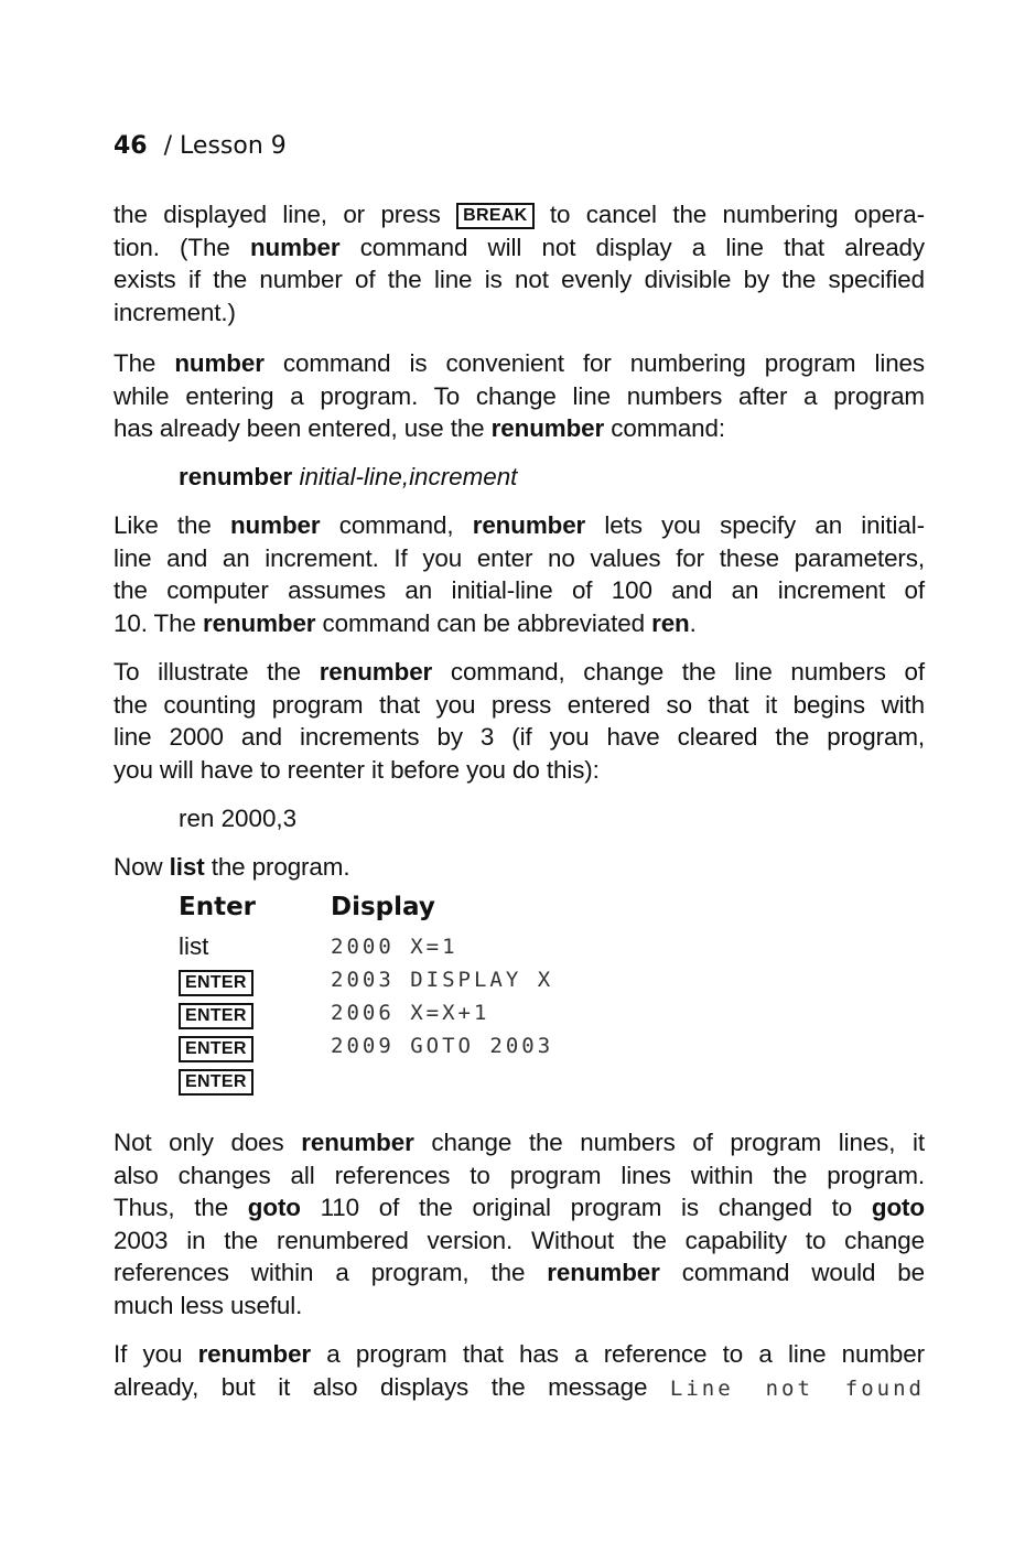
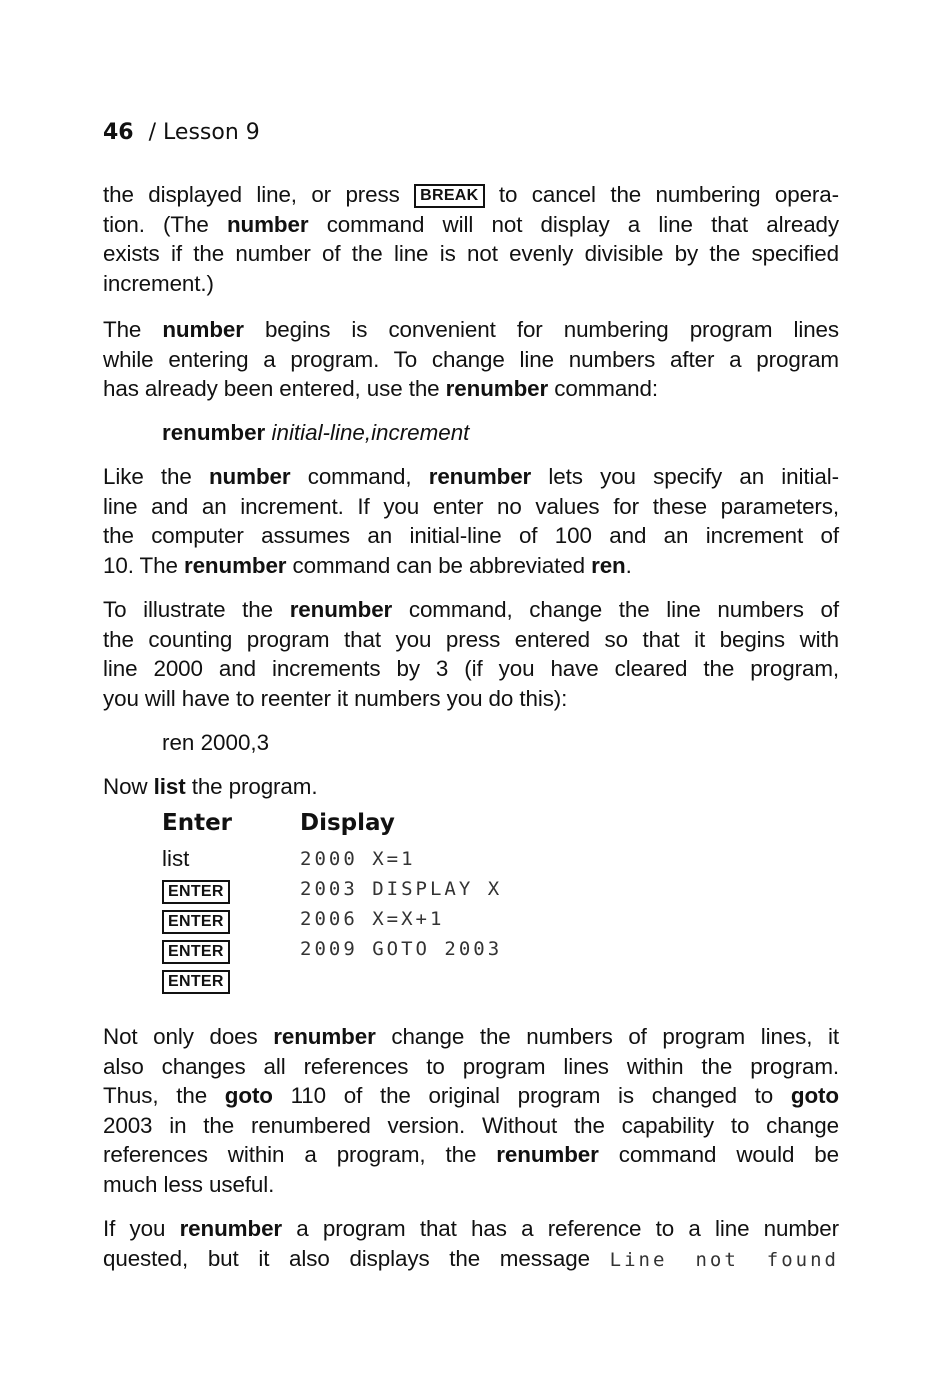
  46 / Lesson 9
  the displayed line, or press BREAK to cancel the numbering opera-
  tion. (The number command will not display a line that already
  exists if the number of the line is not evenly divisible by the specified
  increment.)
- The number command is convenient for numbering program lines
+ The number begins is convenient for numbering program lines
  while entering a program. To change line numbers after a program
  has already been entered, use the renumber command:
  renumber initial-line,increment
  Like the number command, renumber lets you specify an initial-
  line and an increment. If you enter no values for these parameters,
  the computer assumes an initial-line of 100 and an increment of
  10. The renumber command can be abbreviated ren.
  To illustrate the renumber command, change the line numbers of
  the counting program that you press entered so that it begins with
  line 2000 and increments by 3 (if you have cleared the program,
- you will have to reenter it before you do this):
+ you will have to reenter it numbers you do this):
  ren 2000,3
  Now list the program.
  Enter
  Display
  list
  2000 X=1
  ENTER
  2003 DISPLAY X
  ENTER
  2006 X=X+1
  ENTER
  2009 GOTO 2003
  ENTER
  Not only does renumber change the numbers of program lines, it
  also changes all references to program lines within the program.
  Thus, the goto 110 of the original program is changed to goto
  2003 in the renumbered version. Without the capability to change
  references within a program, the renumber command would be
  much less useful.
  If you renumber a program that has a reference to a line number
- already, but it also displays the message Line not found
+ quested, but it also displays the message Line not found
